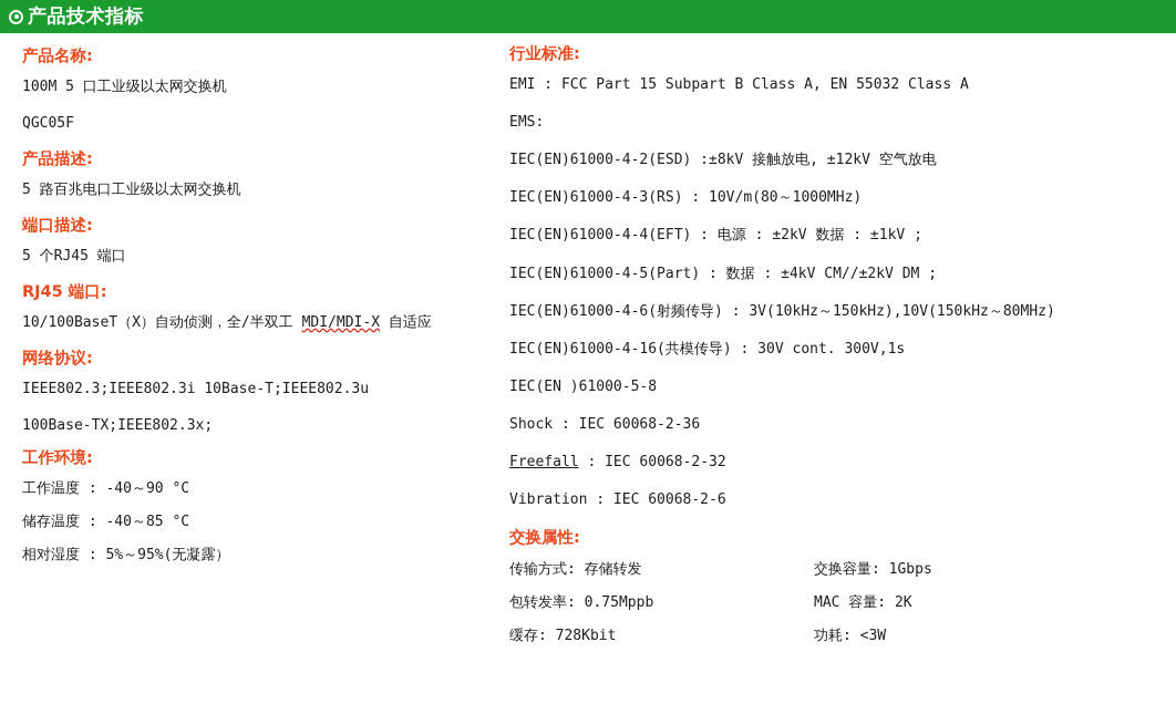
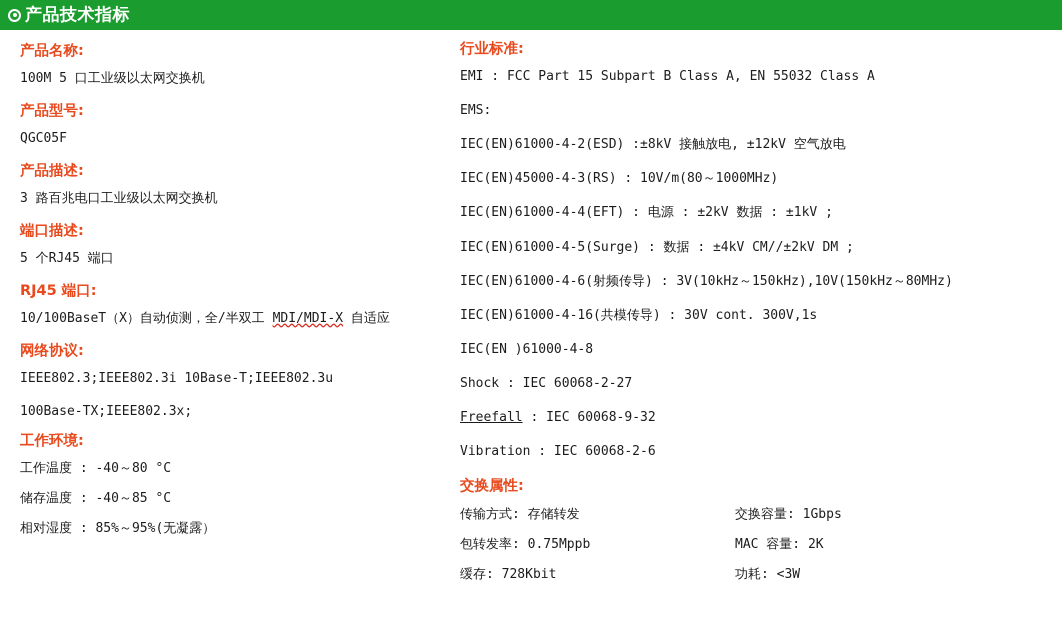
  产品技术指标
  产品名称:
  100M 5 口工业级以太网交换机
+ 产品型号:
  QGC05F
  产品描述:
- 5 路百兆电口工业级以太网交换机
+ 3 路百兆电口工业级以太网交换机
  端口描述:
  5 个RJ45 端口
  RJ45 端口:
  10/100BaseT（X）自动侦测，全/半双工 MDI/MDI-X 自适应
  网络协议:
  IEEE802.3;IEEE802.3i 10Base-T;IEEE802.3u
  100Base-TX;IEEE802.3x;
  工作环境:
- 工作温度 : -40～90 °C
+ 工作温度 : -40～80 °C
  储存温度 : -40～85 °C
- 相对湿度 : 5%～95%(无凝露）
+ 相对湿度 : 85%～95%(无凝露）
  行业标准:
  EMI : FCC Part 15 Subpart B Class A, EN 55032 Class A
  EMS:
  IEC(EN)61000-4-2(ESD) :±8kV 接触放电, ±12kV 空气放电
- IEC(EN)61000-4-3(RS) : 10V/m(80～1000MHz)
+ IEC(EN)45000-4-3(RS) : 10V/m(80～1000MHz)
  IEC(EN)61000-4-4(EFT) : 电源 : ±2kV 数据 : ±1kV ;
- IEC(EN)61000-4-5(Part) : 数据 : ±4kV CM//±2kV DM ;
+ IEC(EN)61000-4-5(Surge) : 数据 : ±4kV CM//±2kV DM ;
  IEC(EN)61000-4-6(射频传导) : 3V(10kHz～150kHz),10V(150kHz～80MHz)
  IEC(EN)61000-4-16(共模传导) : 30V cont. 300V,1s
- IEC(EN )61000-5-8
+ IEC(EN )61000-4-8
- Shock : IEC 60068-2-36
+ Shock : IEC 60068-2-27
- Freefall : IEC 60068-2-32
+ Freefall : IEC 60068-9-32
  Vibration : IEC 60068-2-6
  交换属性:
  传输方式: 存储转发
  交换容量: 1Gbps
  包转发率: 0.75Mppb
  MAC 容量: 2K
  缓存: 728Kbit
  功耗: <3W
